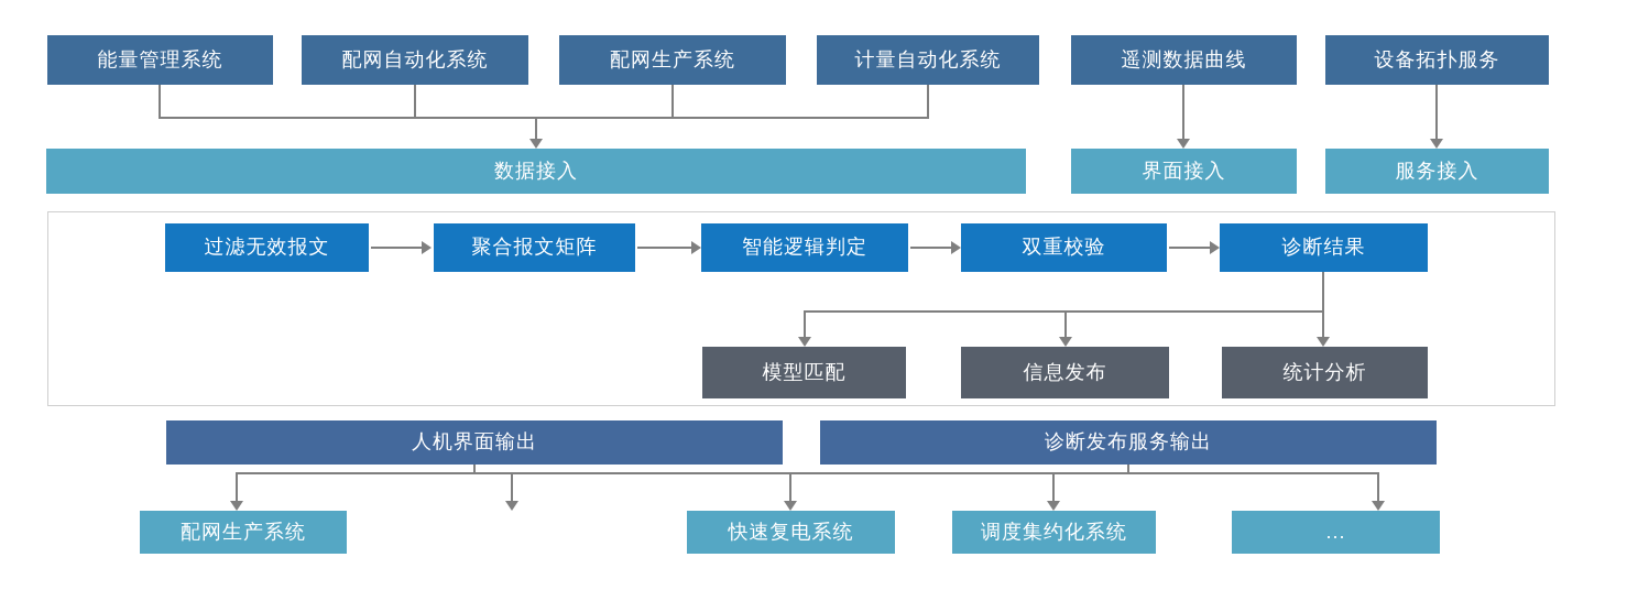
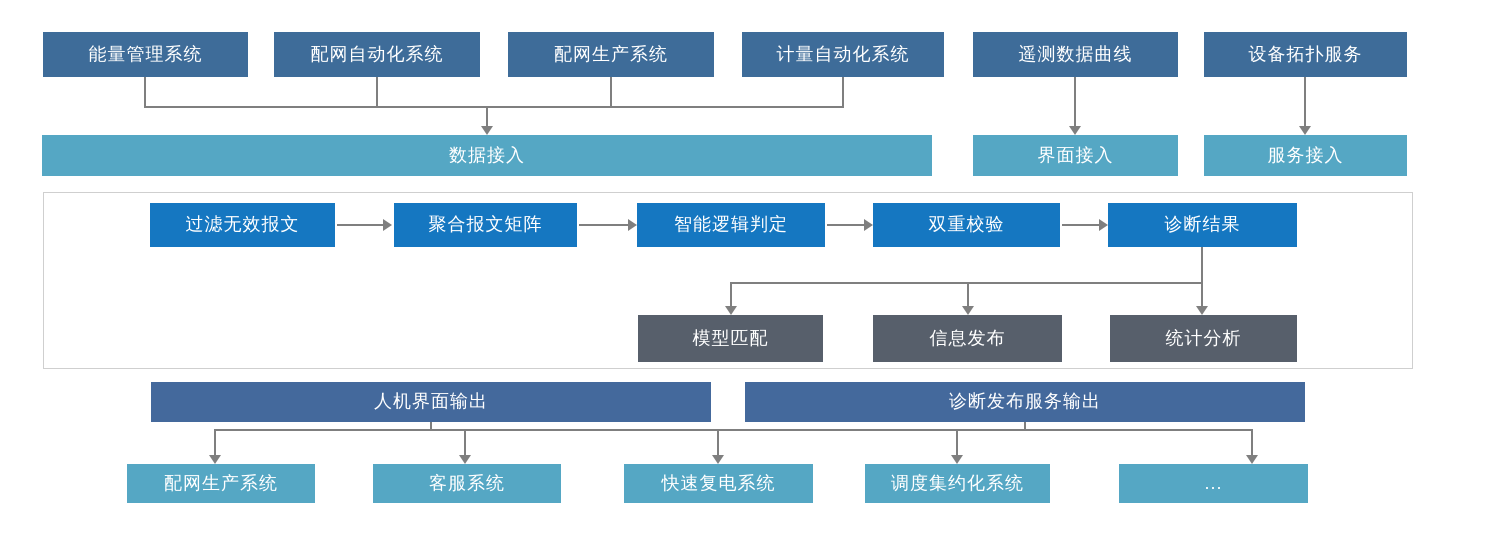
  能量管理系统
  配网自动化系统
  配网生产系统
  计量自动化系统
  遥测数据曲线
  设备拓扑服务
  数据接入
  界面接入
  服务接入
  过滤无效报文
  聚合报文矩阵
  智能逻辑判定
  双重校验
  诊断结果
  模型匹配
  信息发布
  统计分析
  人机界面输出
  诊断发布服务输出
  配网生产系统
+ 客服系统
  快速复电系统
  调度集约化系统
  ...
